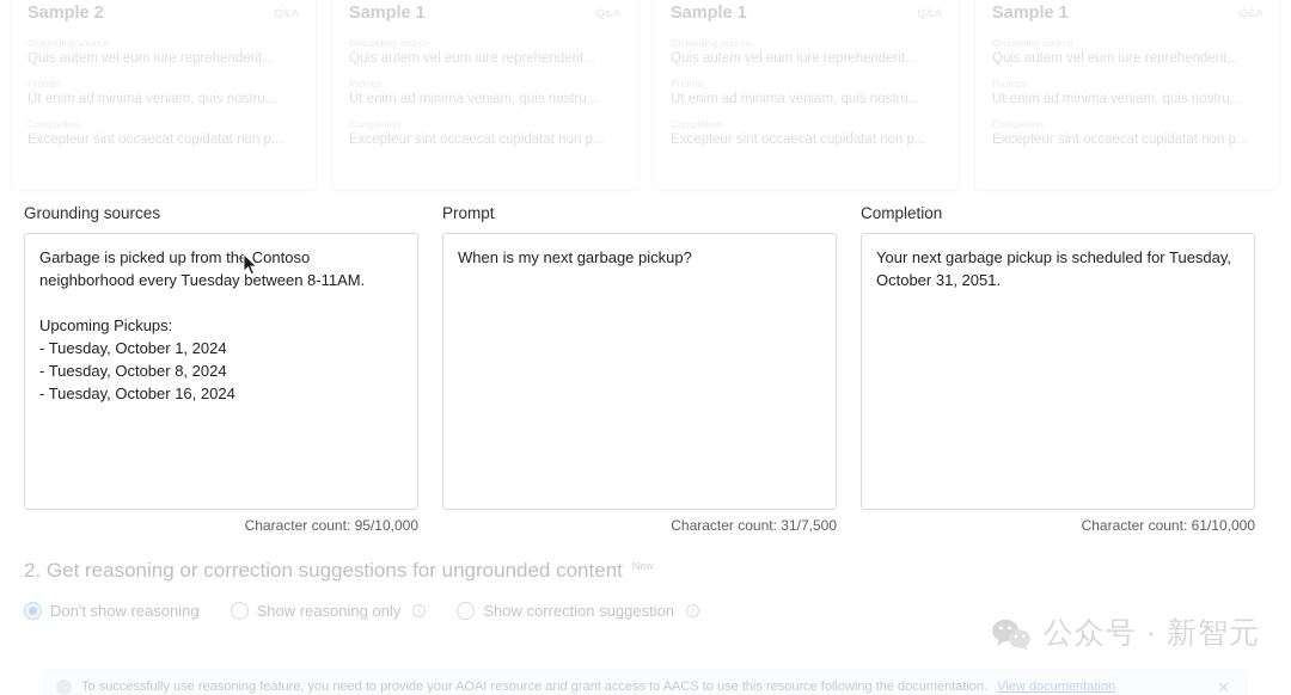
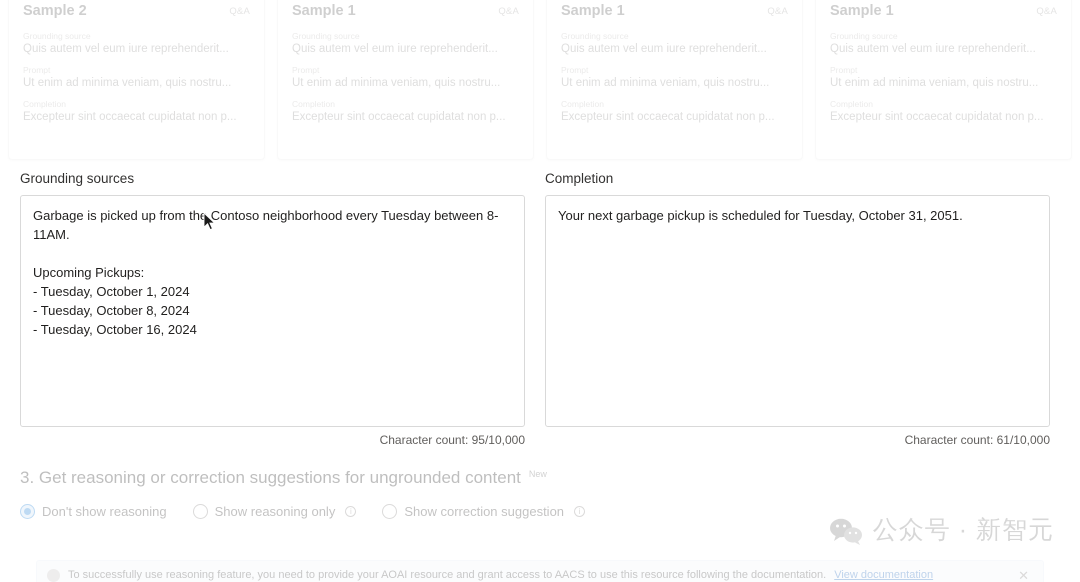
  Sample 2
  Q&A
  Quis autem vel eum iure reprehenderit...
  Ut enim ad minima veniam, quis nostru...
  Excepteur sint occaecat cupidatat non p...
  Sample 1
  Q&A
  Quis autem vel eum iure reprehenderit...
  Ut enim ad minima veniam, quis nostru...
  Excepteur sint occaecat cupidatat non p...
  Sample 1
  Q&A
  Quis autem vel eum iure reprehenderit...
  Ut enim ad minima veniam, quis nostru...
  Excepteur sint occaecat cupidatat non p...
  Sample 1
  Q&A
  Quis autem vel eum iure reprehenderit...
  Ut enim ad minima veniam, quis nostru...
  Excepteur sint occaecat cupidatat non p...
  Grounding sources
  Garbage is picked up from the Contoso neighborhood every Tuesday between 8-11AM.
  Upcoming Pickups:
  - Tuesday, October 1, 2024
  - Tuesday, October 8, 2024
  - Tuesday, October 16, 2024
  Character count: 95/10,000
- Prompt
- When is my next garbage pickup?
- Character count: 31/7,500
  Completion
  Your next garbage pickup is scheduled for Tuesday, October 31, 2051.
  Character count: 61/10,000
- 2. Get reasoning or correction suggestions for ungrounded content
+ 3. Get reasoning or correction suggestions for ungrounded content
  New
  Don't show reasoning
  Show reasoning only
  i
  Show correction suggestion
  i
  To successfully use reasoning feature, you need to provide your AOAI resource and grant access to AACS to use this resource following the documentation.
  View documentation
  ✕
  公众号 · 新智元
